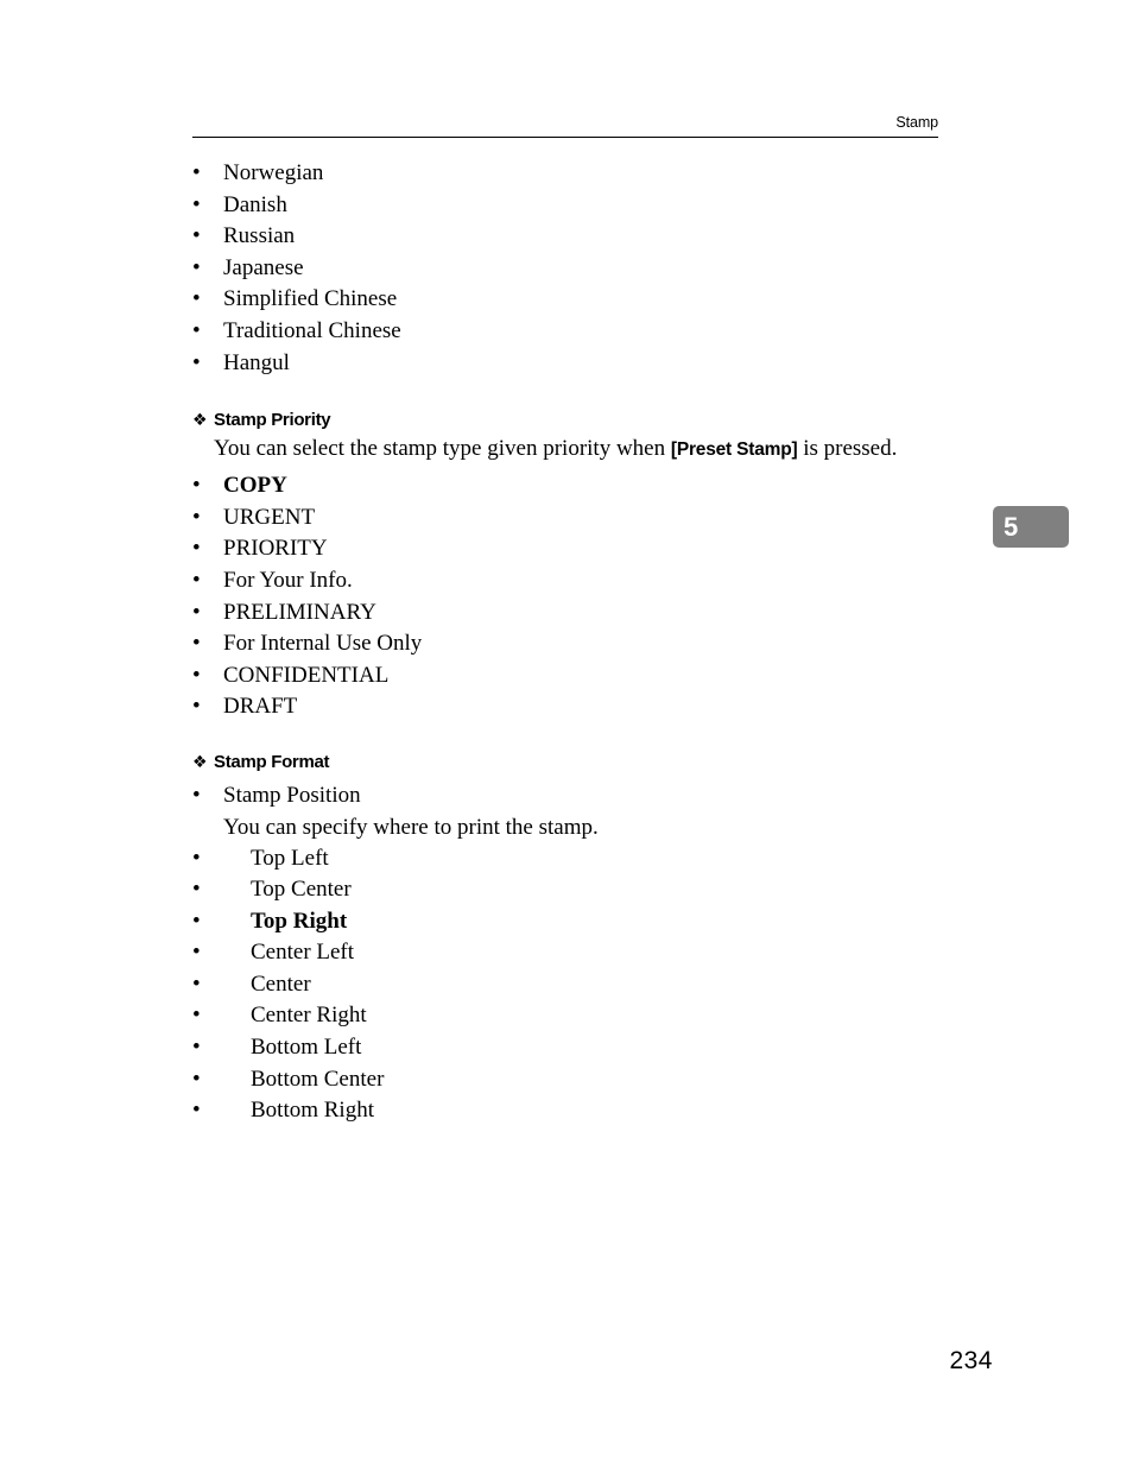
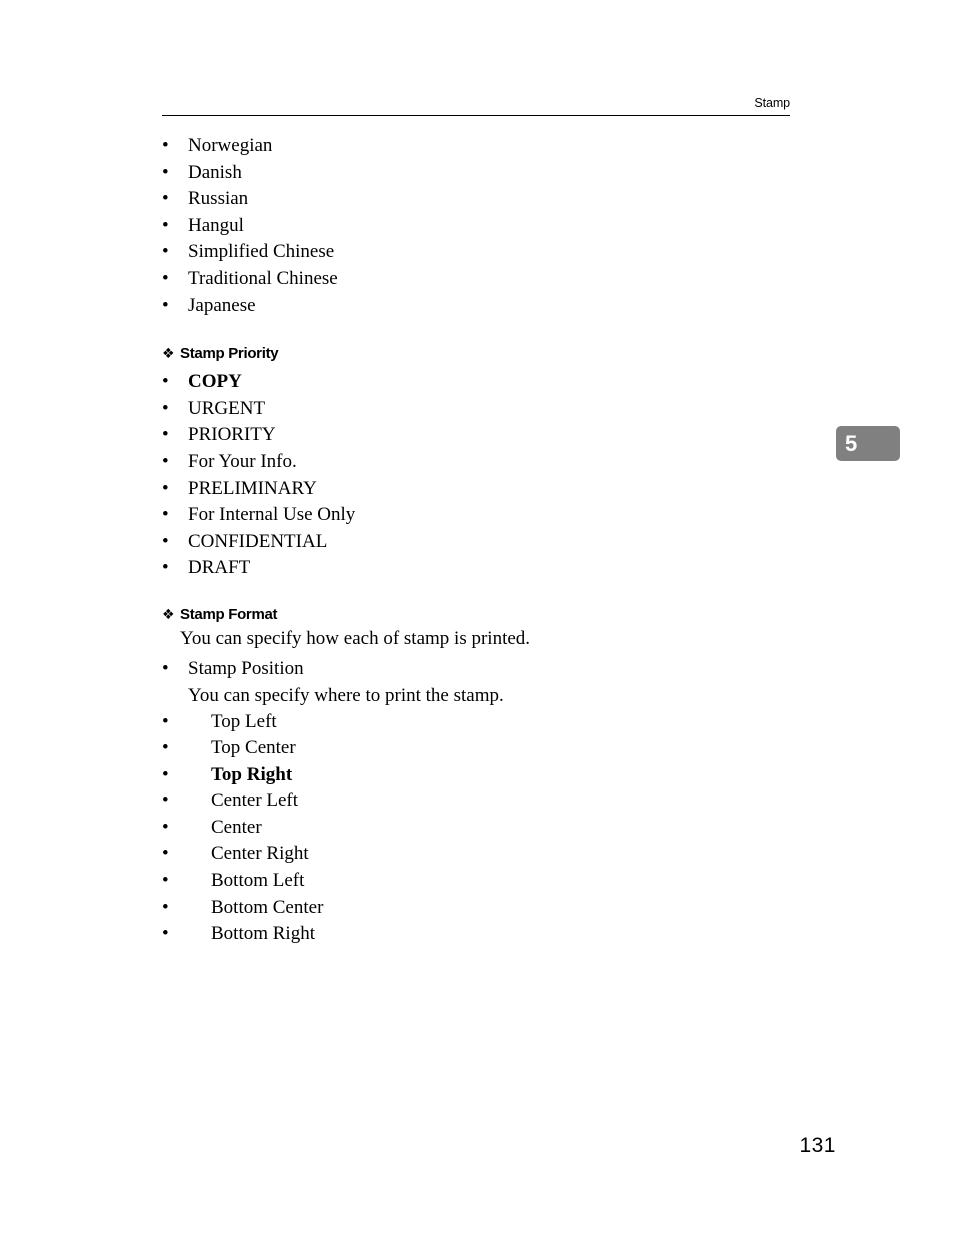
  Stamp
  5
  •
  Norwegian
  •
  Danish
  •
  Russian
  •
- Japanese
+ Hangul
  •
  Simplified Chinese
  •
  Traditional Chinese
  •
- Hangul
+ Japanese
  ❖
  Stamp Priority
- You can select the stamp type given priority when [Preset Stamp] is pressed.
  •
  COPY
  •
  URGENT
  •
  PRIORITY
  •
  For Your Info.
  •
  PRELIMINARY
  •
  For Internal Use Only
  •
  CONFIDENTIAL
  •
  DRAFT
  ❖
  Stamp Format
+ You can specify how each of stamp is printed.
  •
  Stamp Position
  You can specify where to print the stamp.
  •
  Top Left
  •
  Top Center
  •
  Top Right
  •
  Center Left
  •
  Center
  •
  Center Right
  •
  Bottom Left
  •
  Bottom Center
  •
  Bottom Right
- 234
+ 131
